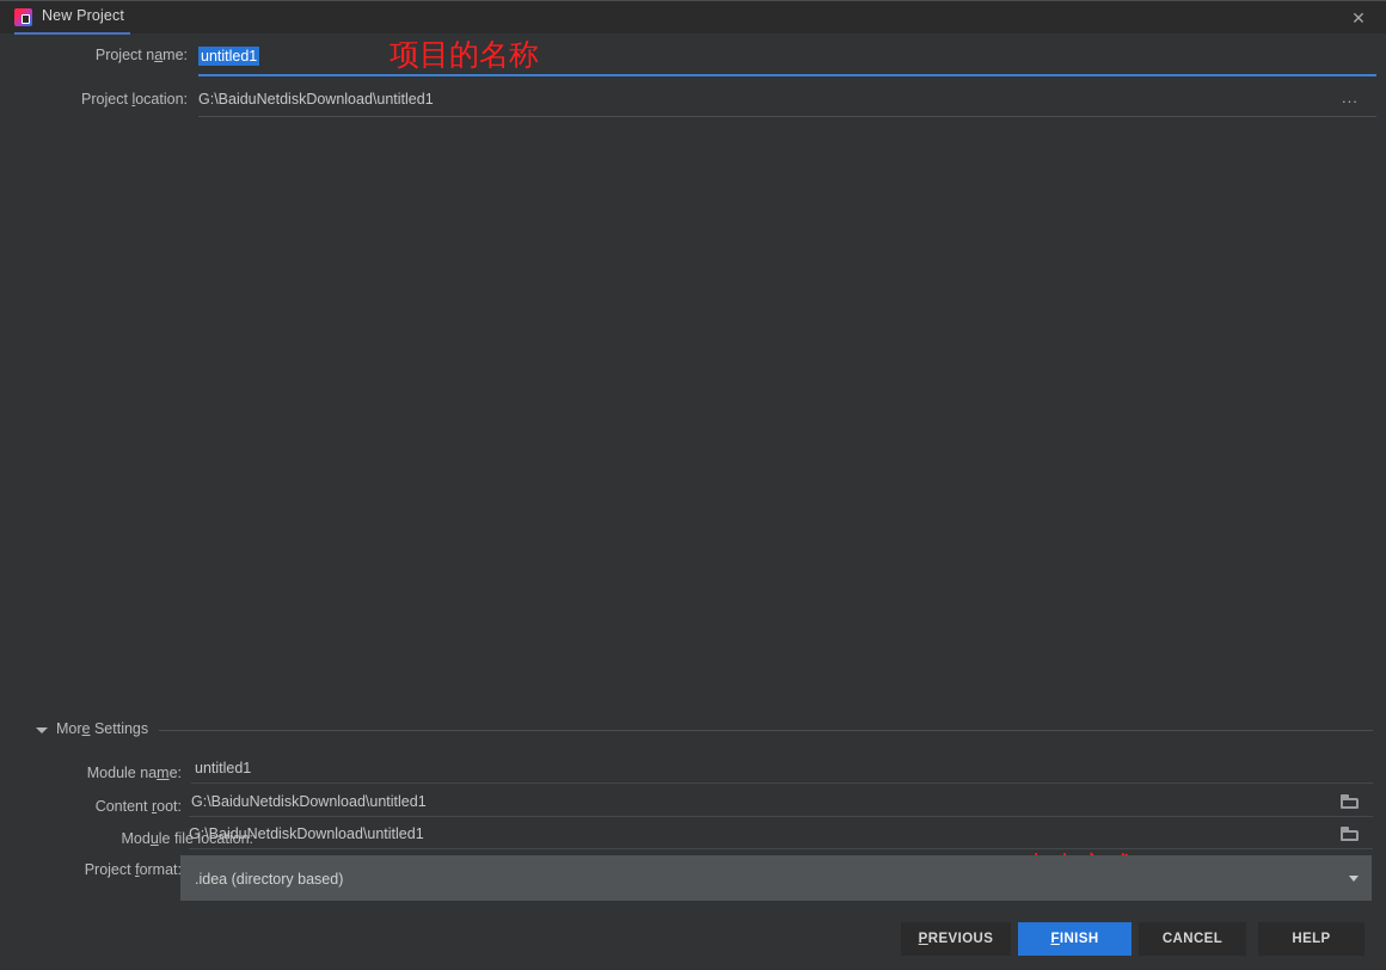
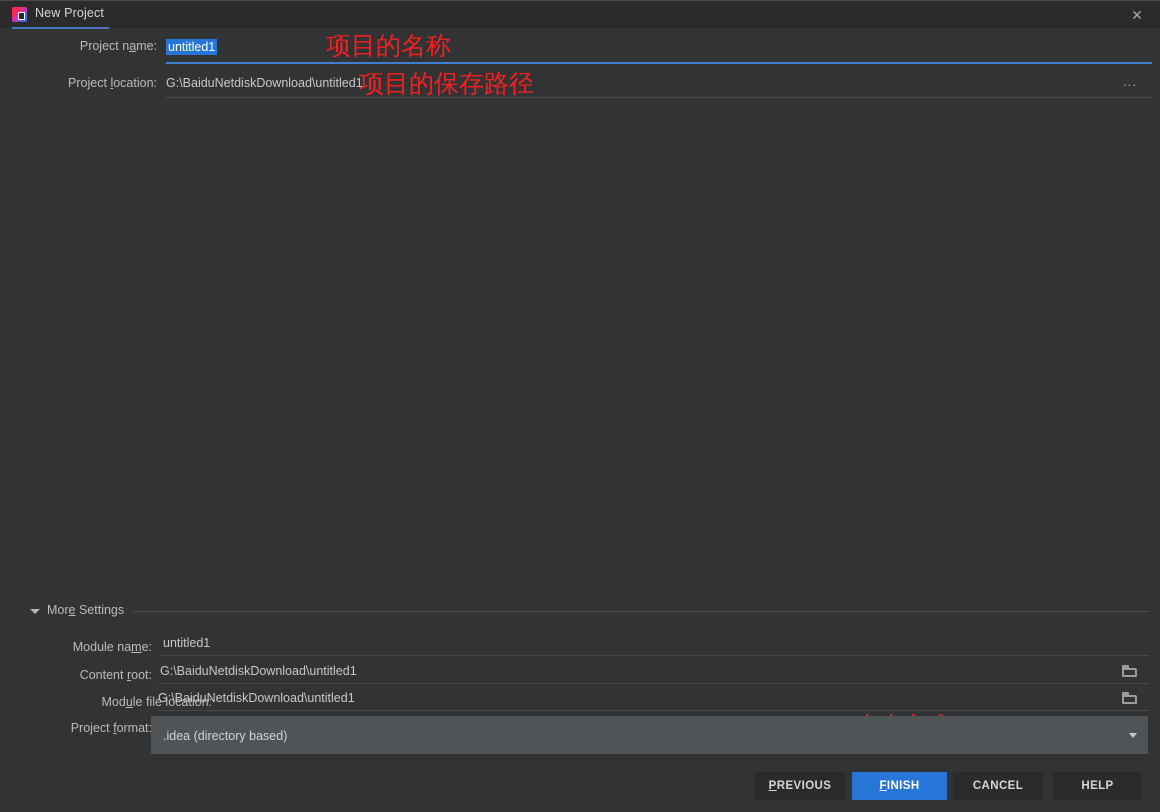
  New Project
  ✕
  Project name:
  untitled1
  Project location:
  G:\BaiduNetdiskDownload\untitled1
  ...
  项目的名称
+ 项目的保存路径
  More Settings
  Module name:
  untitled1
  Content root:
  G:\BaiduNetdiskDownload\untitled1
  Module file location:
  G:\BaiduNetdiskDownload\untitled1
  Project format
  .idea (directory based)
  P
  REVIOUS
  F
  INISH
  CANCEL
  HELP
